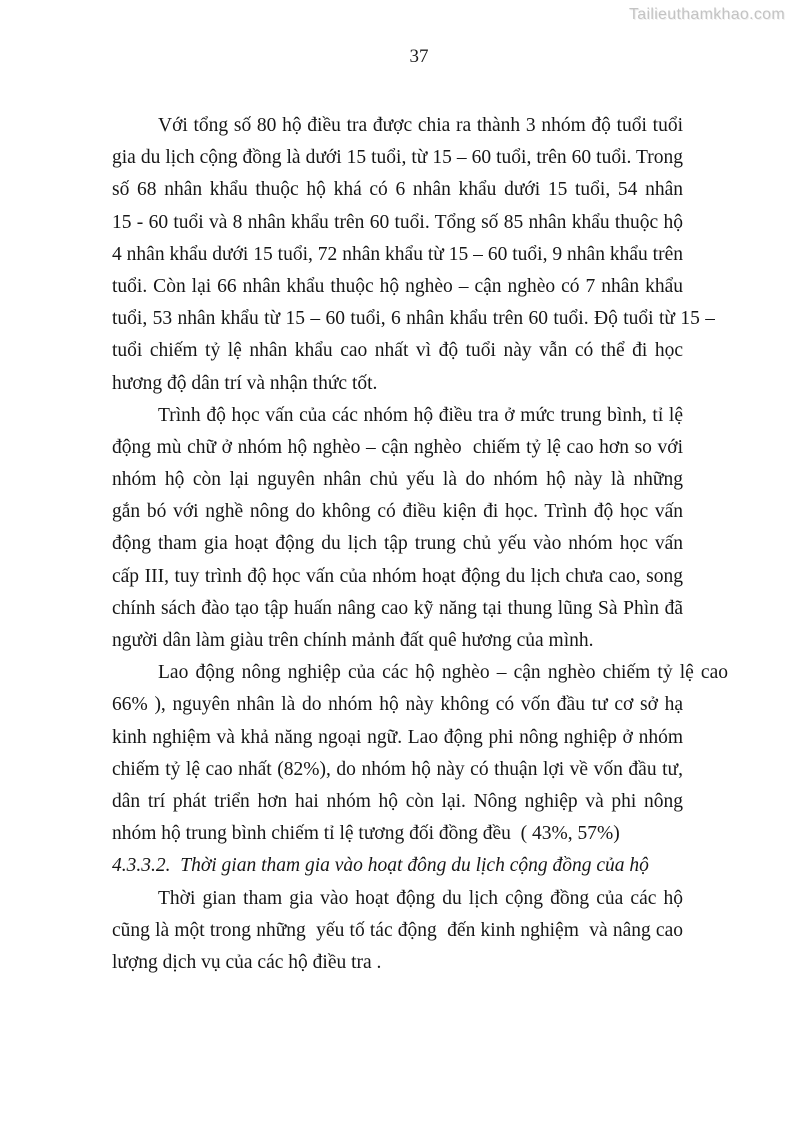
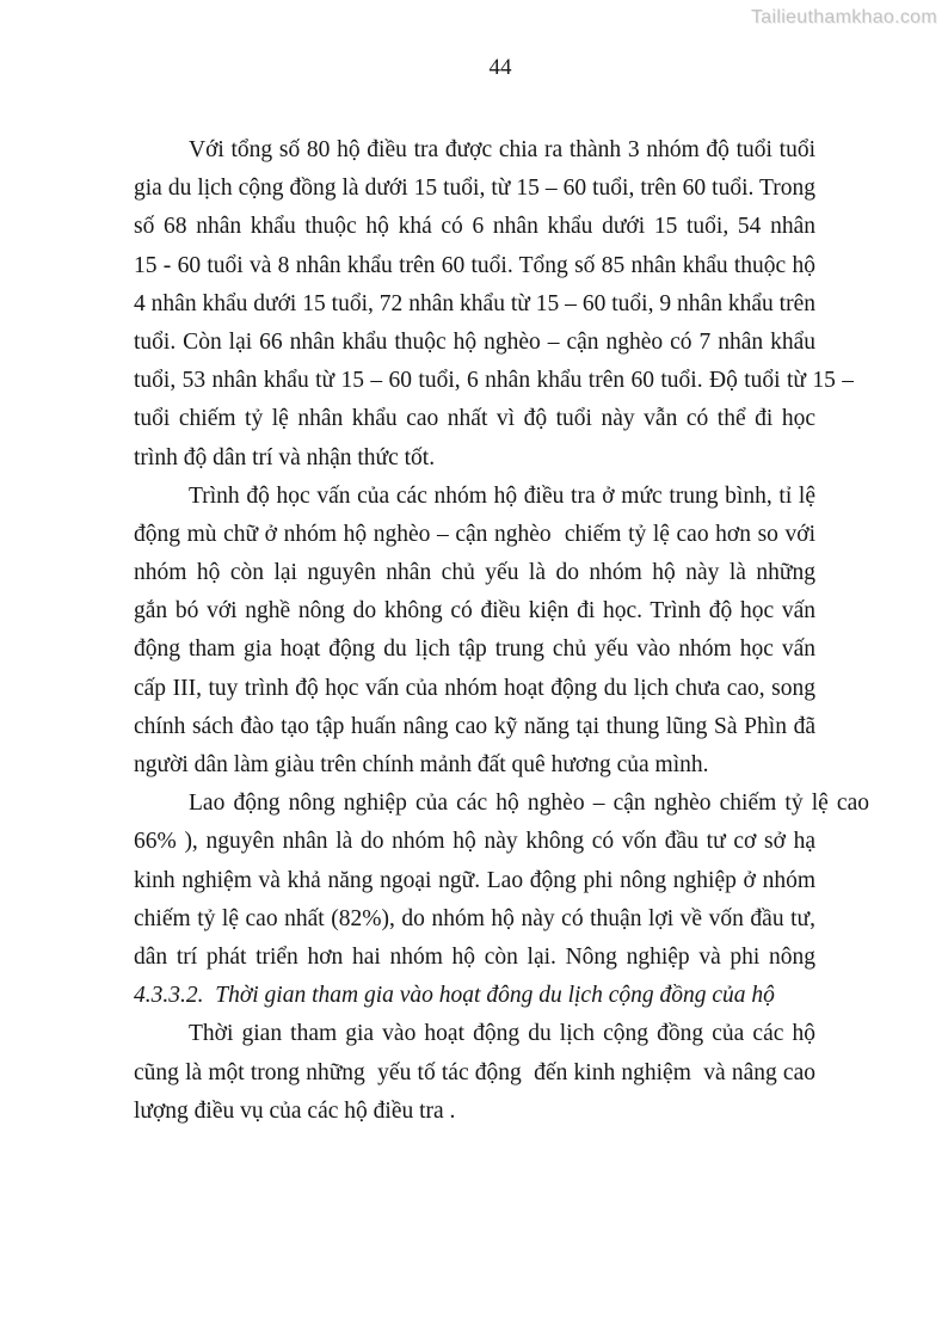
  Tailieuthamkhao.com
- 37
+ 44
  Với tổng số 80 hộ điều tra được chia ra thành 3 nhóm độ tuổi tuổi
  gia du lịch cộng đồng là dưới 15 tuổi, từ 15 – 60 tuổi, trên 60 tuổi. Trong
  số 68 nhân khẩu thuộc hộ khá có 6 nhân khẩu dưới 15 tuổi, 54 nhân
  15 - 60 tuổi và 8 nhân khẩu trên 60 tuổi. Tổng số 85 nhân khẩu thuộc hộ
  4 nhân khẩu dưới 15 tuổi, 72 nhân khẩu từ 15 – 60 tuổi, 9 nhân khẩu trên
  tuổi. Còn lại 66 nhân khẩu thuộc hộ nghèo – cận nghèo có 7 nhân khẩu
  tuổi, 53 nhân khẩu từ 15 – 60 tuổi, 6 nhân khẩu trên 60 tuổi. Độ tuổi từ 15 –
  tuổi chiếm tỷ lệ nhân khẩu cao nhất vì độ tuổi này vẫn có thể đi học
- hương độ dân trí và nhận thức tốt.
+ trình độ dân trí và nhận thức tốt.
  Trình độ học vấn của các nhóm hộ điều tra ở mức trung bình, tỉ lệ
  động mù chữ ở nhóm hộ nghèo – cận nghèo chiếm tỷ lệ cao hơn so với
  nhóm hộ còn lại nguyên nhân chủ yếu là do nhóm hộ này là những
  gắn bó với nghề nông do không có điều kiện đi học. Trình độ học vấn
  động tham gia hoạt động du lịch tập trung chủ yếu vào nhóm học vấn
  cấp III, tuy trình độ học vấn của nhóm hoạt động du lịch chưa cao, song
  chính sách đào tạo tập huấn nâng cao kỹ năng tại thung lũng Sà Phìn đã
  người dân làm giàu trên chính mảnh đất quê hương của mình.
  Lao động nông nghiệp của các hộ nghèo – cận nghèo chiếm tỷ lệ cao
  66% ), nguyên nhân là do nhóm hộ này không có vốn đầu tư cơ sở hạ
  kinh nghiệm và khả năng ngoại ngữ. Lao động phi nông nghiệp ở nhóm
  chiếm tỷ lệ cao nhất (82%), do nhóm hộ này có thuận lợi về vốn đầu tư,
  dân trí phát triển hơn hai nhóm hộ còn lại. Nông nghiệp và phi nông
- nhóm hộ trung bình chiếm tỉ lệ tương đối đồng đều ( 43%, 57%)
  4.3.3.2. Thời gian tham gia vào hoạt đông du lịch cộng đồng của hộ
  Thời gian tham gia vào hoạt động du lịch cộng đồng của các hộ
  cũng là một trong những yếu tố tác động đến kinh nghiệm và nâng cao
- lượng dịch vụ của các hộ điều tra .
+ lượng điều vụ của các hộ điều tra .
